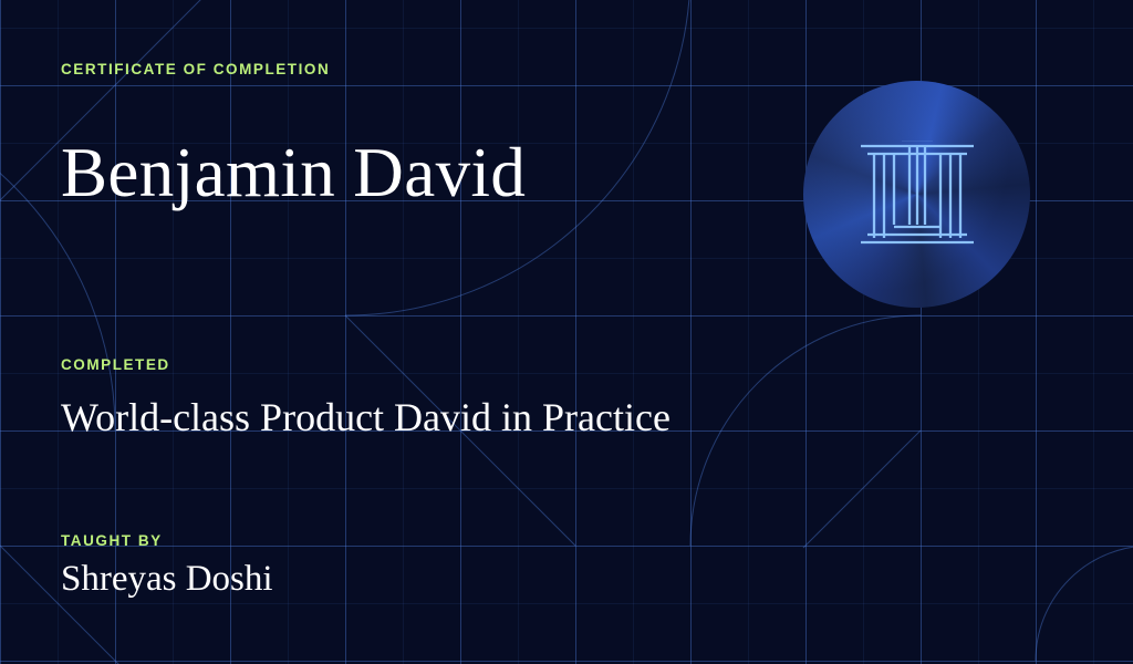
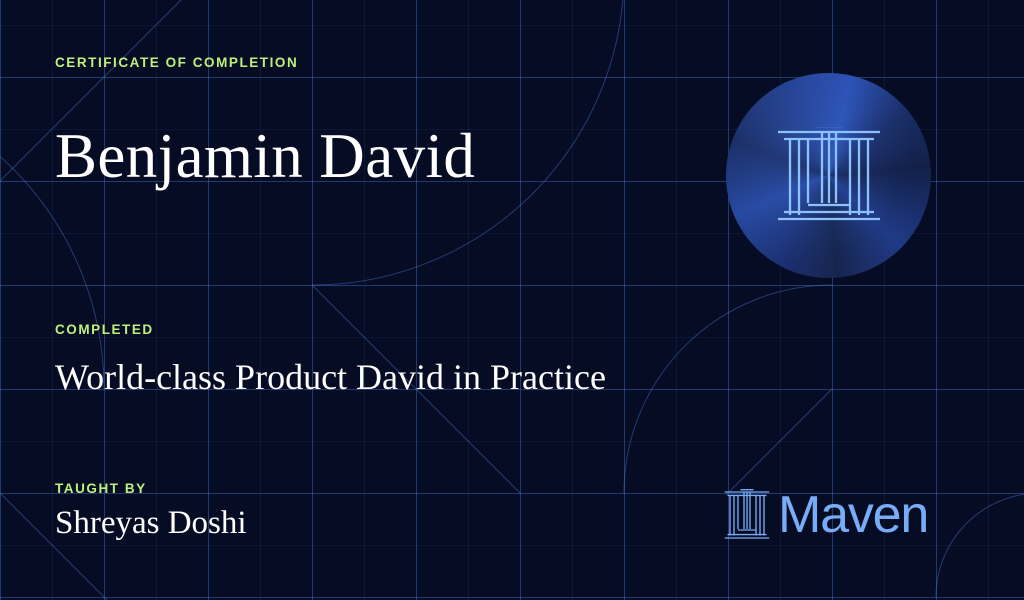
  CERTIFICATE OF COMPLETION
  Benjamin David
  COMPLETED
  World-class Product David in Practice
  TAUGHT BY
  Shreyas Doshi
+ Maven
